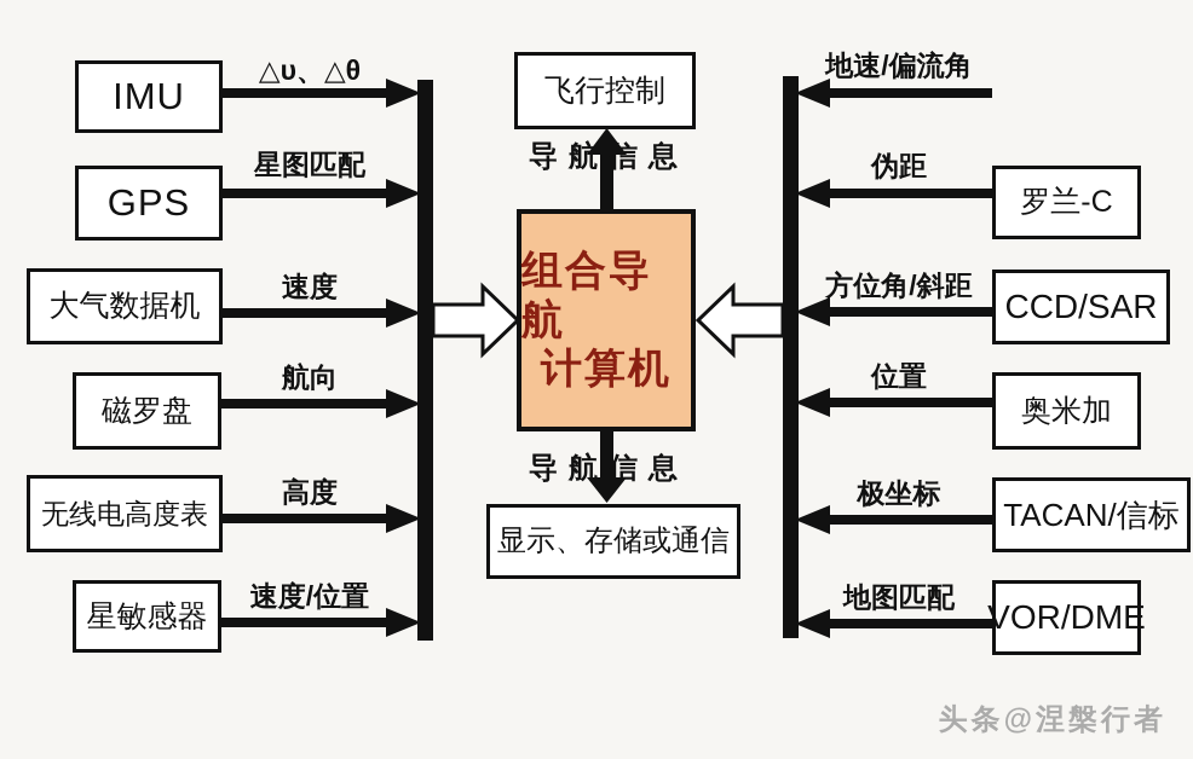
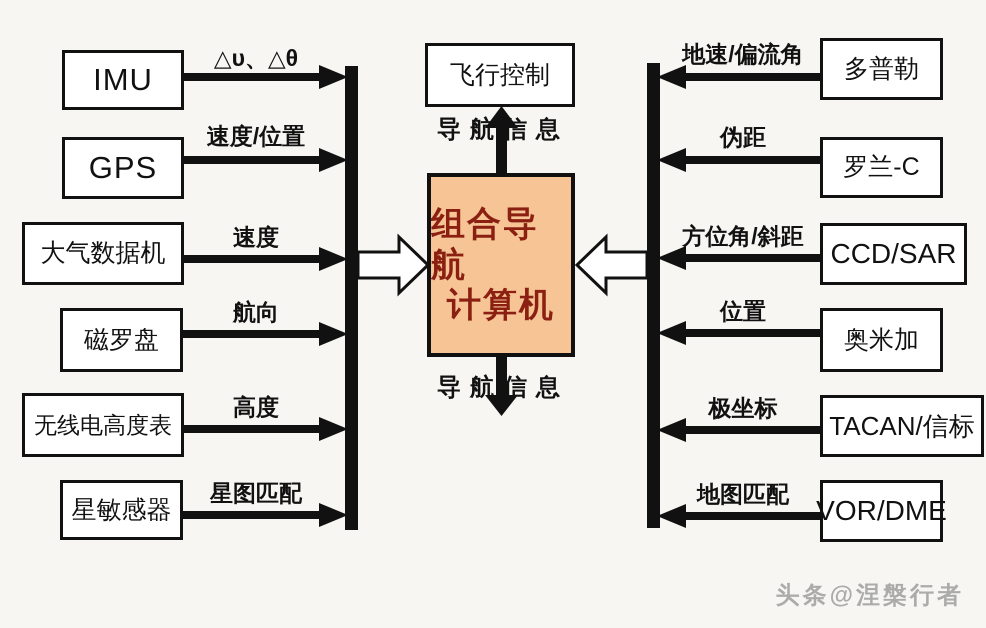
  飞行控制
  导航信息
  组合导航
  计算机
  导航信息
- 显示、存储或通信
  IMU
  GPS
  大气数据机
  磁罗盘
  无线电高度表
  星敏感器
  △υ、△θ
- 星图匹配
+ 速度/位置
  速度
  航向
  高度
- 速度/位置
+ 星图匹配
+ 多普勒
  罗兰-C
  CCD/SAR
  奥米加
  TACAN/信标
  VOR/DME
  地速/偏流角
  伪距
  方位角/斜距
  位置
  极坐标
  地图匹配
  头条@涅槃行者
